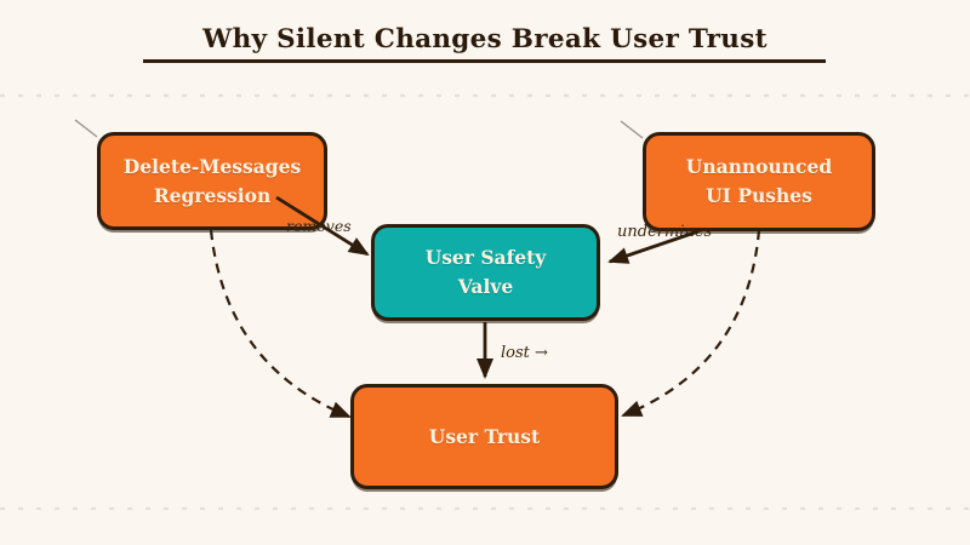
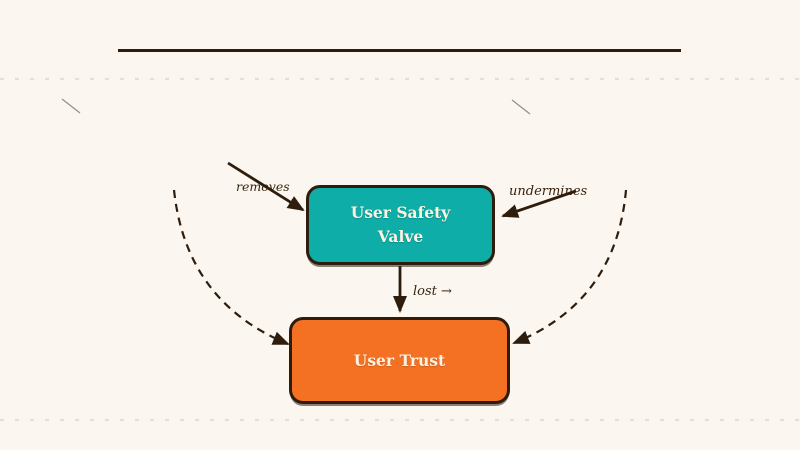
- Why Silent Changes Break User Trust
- Delete-Messages
- Regression
- Unannounced
- UI Pushes
  User Safety
  Valve
  User Trust
  remves
  undermines
  lost →
